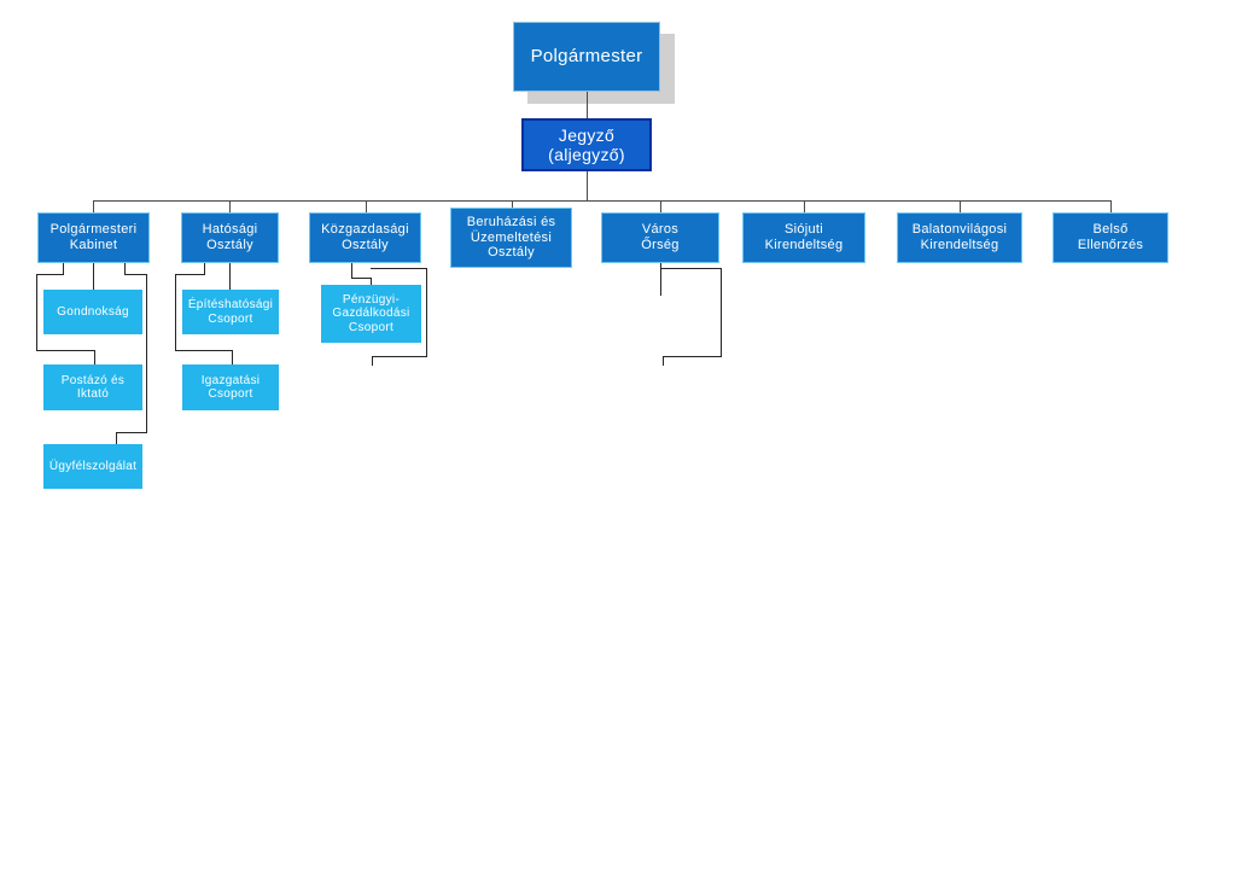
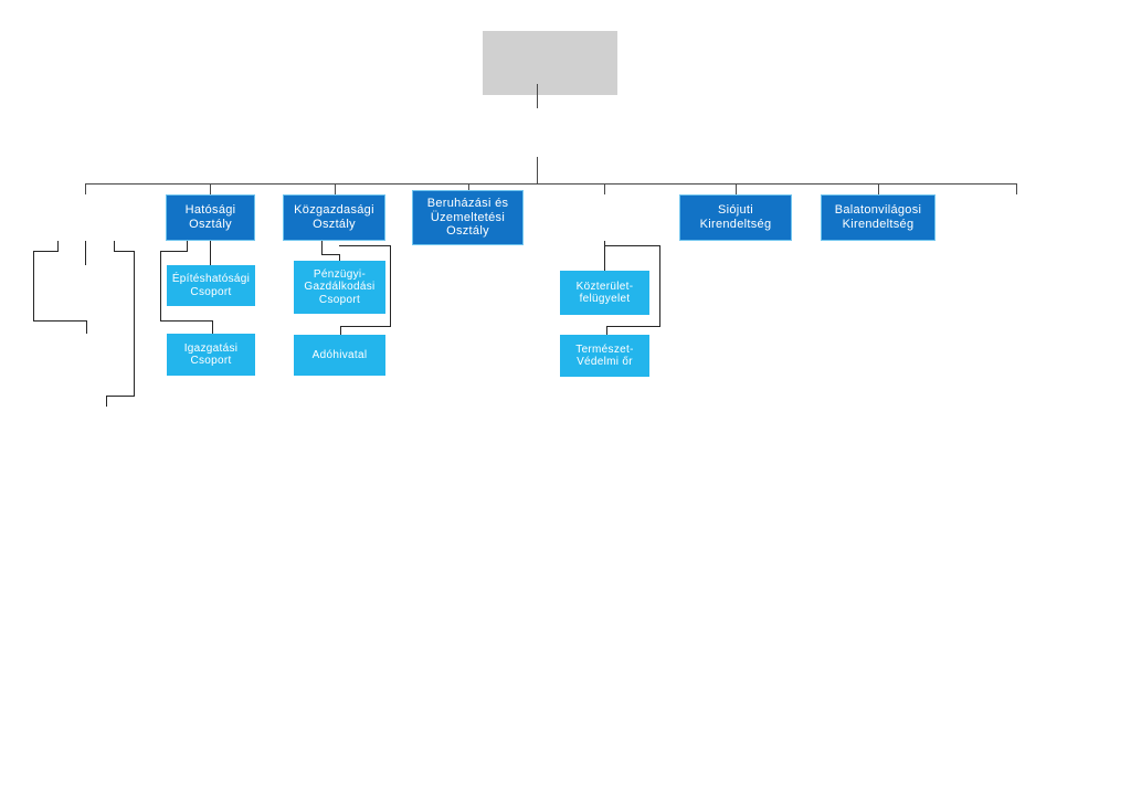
- Polgármester
- Jegyző
- (aljegyző)
- Polgármesteri
- Kabinet
  Hatósági
  Osztály
  Közgazdasági
  Osztály
  Beruházási és
  Üzemeltetési
  Osztály
- Város
- Őrség
  Siójuti
  Kirendeltség
  Balatonvilágosi
  Kirendeltség
- Belső
- Ellenőrzés
- Gondnokság
- Postázó és
- Iktató
- Ügyfélszolgálat
  Építéshatósági
  Csoport
  Igazgatási
  Csoport
  Pénzügyi-
  Gazdálkodási
  Csoport
+ Adóhivatal
+ Közterület-
+ felügyelet
+ Természet-
+ Védelmi őr
